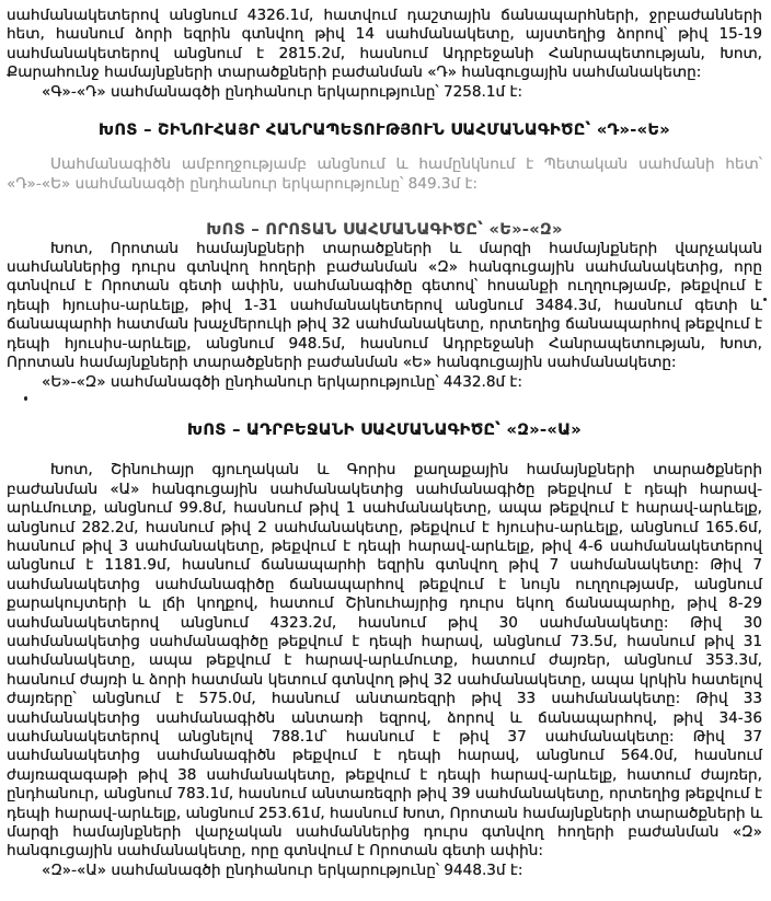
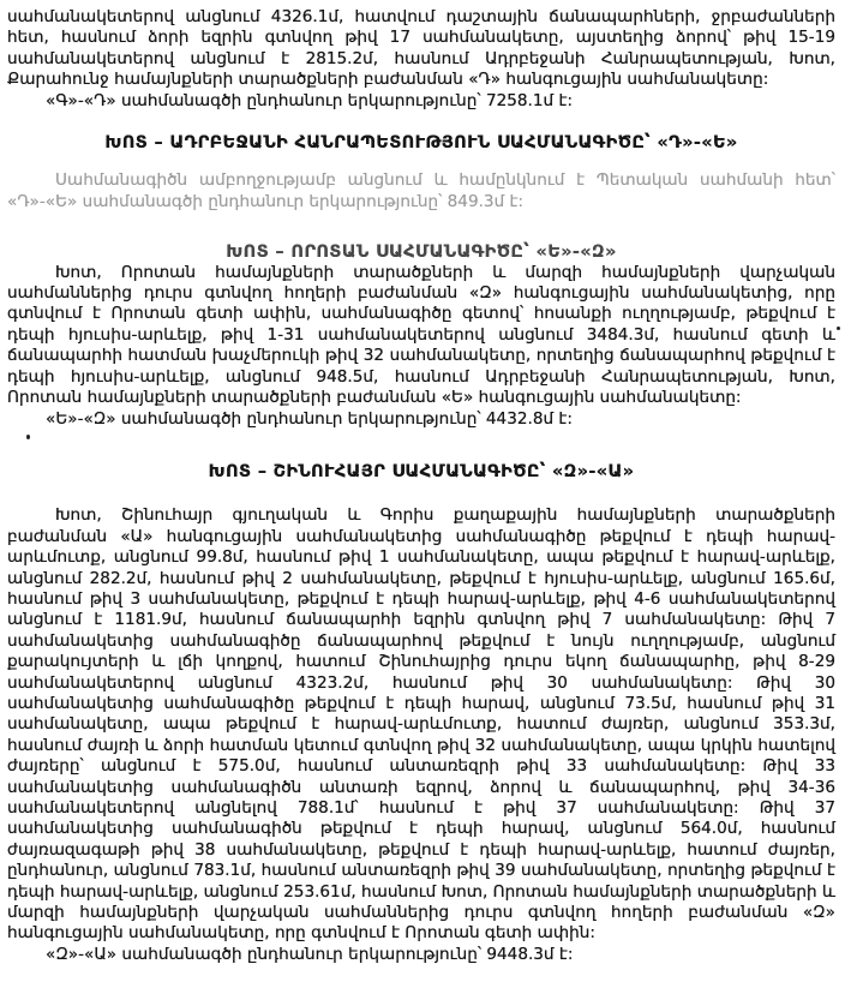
- սահմանակետերով անցնում 4326.1մ, հատվում դաշտային ճանապարհների, ջրբաժանների հետ, հասնում ձորի եզրին գտնվող թիվ 14 սահմանակետը, այստեղից ձորով՝ թիվ 15-19 սահմանակետերով անցնում է 2815.2մ, հասնում Ադրբեջանի Հանրապետության, Խոտ, Քարահունջ համայնքների տարածքների բաժանման «Դ» հանգուցային սահմանակետը:
+ սահմանակետերով անցնում 4326.1մ, հատվում դաշտային ճանապարհների, ջրբաժանների հետ, հասնում ձորի եզրին գտնվող թիվ 17 սահմանակետը, այստեղից ձորով՝ թիվ 15-19 սահմանակետերով անցնում է 2815.2մ, հասնում Ադրբեջանի Հանրապետության, Խոտ, Քարահունջ համայնքների տարածքների բաժանման «Դ» հանգուցային սահմանակետը:
  «Գ»-«Դ» սահմանագծի ընդհանուր երկարությունը՝ 7258.1մ է:
- ԽՈՏ – ՇԻՆՈՒՀԱՅՐ ՀԱՆՐԱՊԵՏՈՒԹՅՈՒՆ ՍԱՀՄԱՆԱԳԻԾԸ՝ «Դ»-«Ե»
+ ԽՈՏ – ԱԴՐԲԵՋԱՆԻ ՀԱՆՐԱՊԵՏՈՒԹՅՈՒՆ ՍԱՀՄԱՆԱԳԻԾԸ՝ «Դ»-«Ե»
  Սահմանագիծն ամբողջությամբ անցնում և համընկնում է Պետական սահմանի հետ՝ «Դ»-«Ե» սահմանագծի ընդհանուր երկարությունը՝ 849.3մ է:
  ԽՈՏ – ՈՐՈՏԱՆ ՍԱՀՄԱՆԱԳԻԾԸ՝ «Ե»-«Զ»
  Խոտ, Որոտան համայնքների տարածքների և մարզի համայնքների վարչական սահմաններից դուրս գտնվող հողերի բաժանման «Զ» հանգուցային սահմանակետից, որը գտնվում է Որոտան գետի ափին, սահմանագիծը գետով՝ հոսանքի ուղղությամբ, թեքվում է դեպի հյուսիս-արևելք, թիվ 1-31 սահմանակետերով անցնում 3484.3մ, հասնում գետի և ճանապարհի հատման խաչմերուկի թիվ 32 սահմանակետը, որտեղից ճանապարհով թեքվում է դեպի հյուսիս-արևելք, անցնում 948.5մ, հասնում Ադրբեջանի Հանրապետության, Խոտ, Որոտան համայնքների տարածքների բաժանման «Ե» հանգուցային սահմանակետը:
  «Ե»-«Զ» սահմանագծի ընդհանուր երկարությունը՝ 4432.8մ է:
- ԽՈՏ – ԱԴՐԲԵՋԱՆԻ ՍԱՀՄԱՆԱԳԻԾԸ՝ «Զ»-«Ա»
+ ԽՈՏ – ՇԻՆՈՒՀԱՅՐ ՍԱՀՄԱՆԱԳԻԾԸ՝ «Զ»-«Ա»
  Խոտ, Շինուհայր գյուղական և Գորիս քաղաքային համայնքների տարածքների բաժանման «Ա» հանգուցային սահմանակետից սահմանագիծը թեքվում է դեպի հարավ-արևմուտք, անցնում 99.8մ, հասնում թիվ 1 սահմանակետը, ապա թեքվում է հարավ-արևելք, անցնում 282.2մ, հասնում թիվ 2 սահմանակետը, թեքվում է հյուսիս-արևելք, անցնում 165.6մ, հասնում թիվ 3 սահմանակետը, թեքվում է դեպի հարավ-արևելք, թիվ 4-6 սահմանակետերով անցնում է 1181.9մ, հասնում ճանապարհի եզրին գտնվող թիվ 7 սահմանակետը: Թիվ 7 սահմանակետից սահմանագիծը ճանապարհով թեքվում է նույն ուղղությամբ, անցնում քարակույտերի և լճի կողքով, հատում Շինուհայրից դուրս եկող ճանապարհը, թիվ 8-29 սահմանակետերով անցնում 4323.2մ, հասնում թիվ 30 սահմանակետը: Թիվ 30 սահմանակետից սահմանագիծը թեքվում է դեպի հարավ, անցնում 73.5մ, հասնում թիվ 31 սահմանակետը, ապա թեքվում է հարավ-արևմուտք, հատում ժայռեր, անցնում 353.3մ, հասնում ժայռի և ձորի հատման կետում գտնվող թիվ 32 սահմանակետը, ապա կրկին հատելով ժայռերը՝ անցնում է 575.0մ, հասնում անտառեզրի թիվ 33 սահմանակետը: Թիվ 33 սահմանակետից սահմանագիծն անտառի եզրով, ձորով և ճանապարհով, թիվ 34-36 սահմանակետերով անցնելով 788.1մ՝ հասնում է թիվ 37 սահմանակետը: Թիվ 37 սահմանակետից սահմանագիծն թեքվում է դեպի հարավ, անցնում 564.0մ, հասնում ժայռազագաթի թիվ 38 սահմանակետը, թեքվում է դեպի հարավ-արևելք, հատում ժայռեր, ընդհանուր, անցնում 783.1մ, հասնում անտառեզրի թիվ 39 սահմանակետը, որտեղից թեքվում է դեպի հարավ-արևելք, անցնում 253.61մ, հասնում Խոտ, Որոտան համայնքների տարածքների և մարզի համայնքների վարչական սահմաններից դուրս գտնվող հողերի բաժանման «Զ» հանգուցային սահմանակետը, որը գտնվում է Որոտան գետի ափին:
  «Զ»-«Ա» սահմանագծի ընդհանուր երկարությունը՝ 9448.3մ է:
